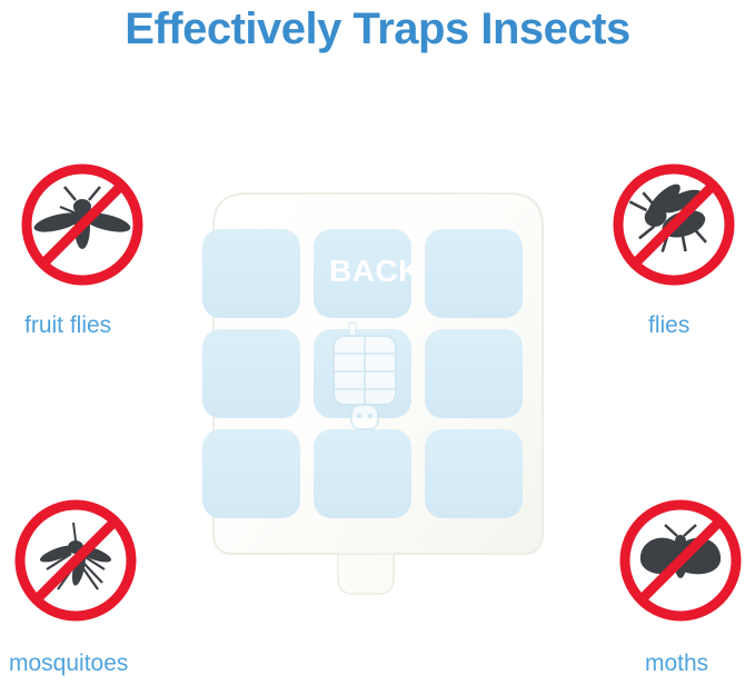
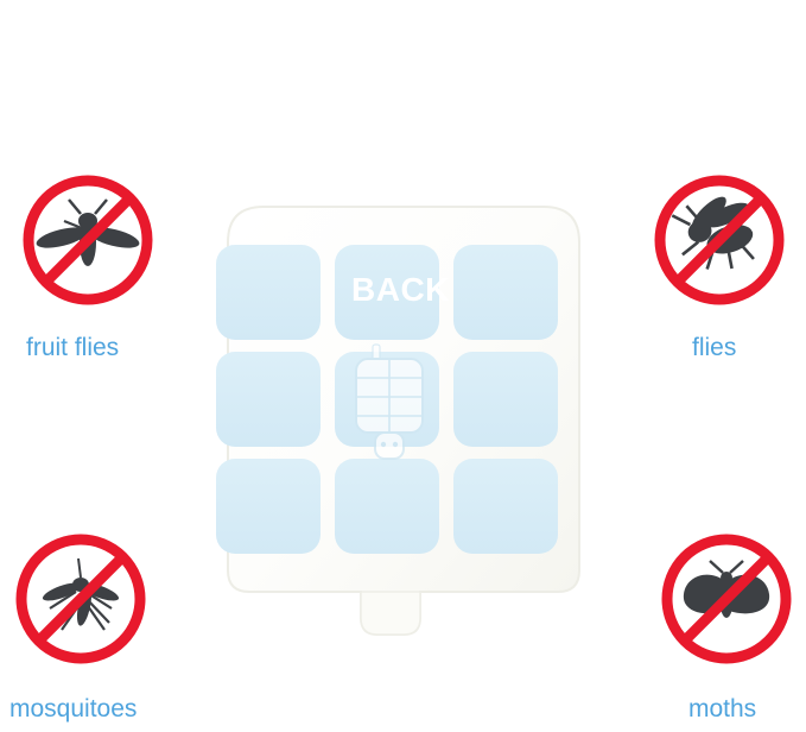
- Effectively Traps Insects
  BACK
  fruit flies
  flies
  mosquitoes
  moths
